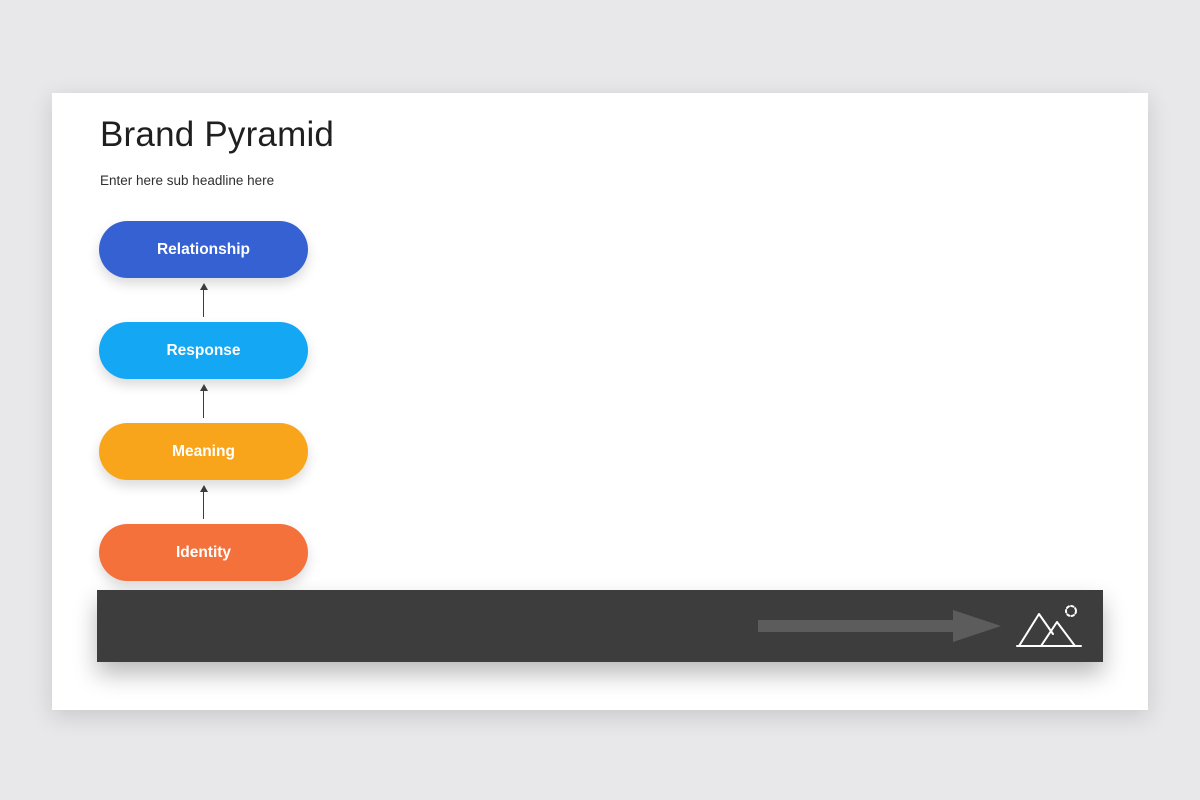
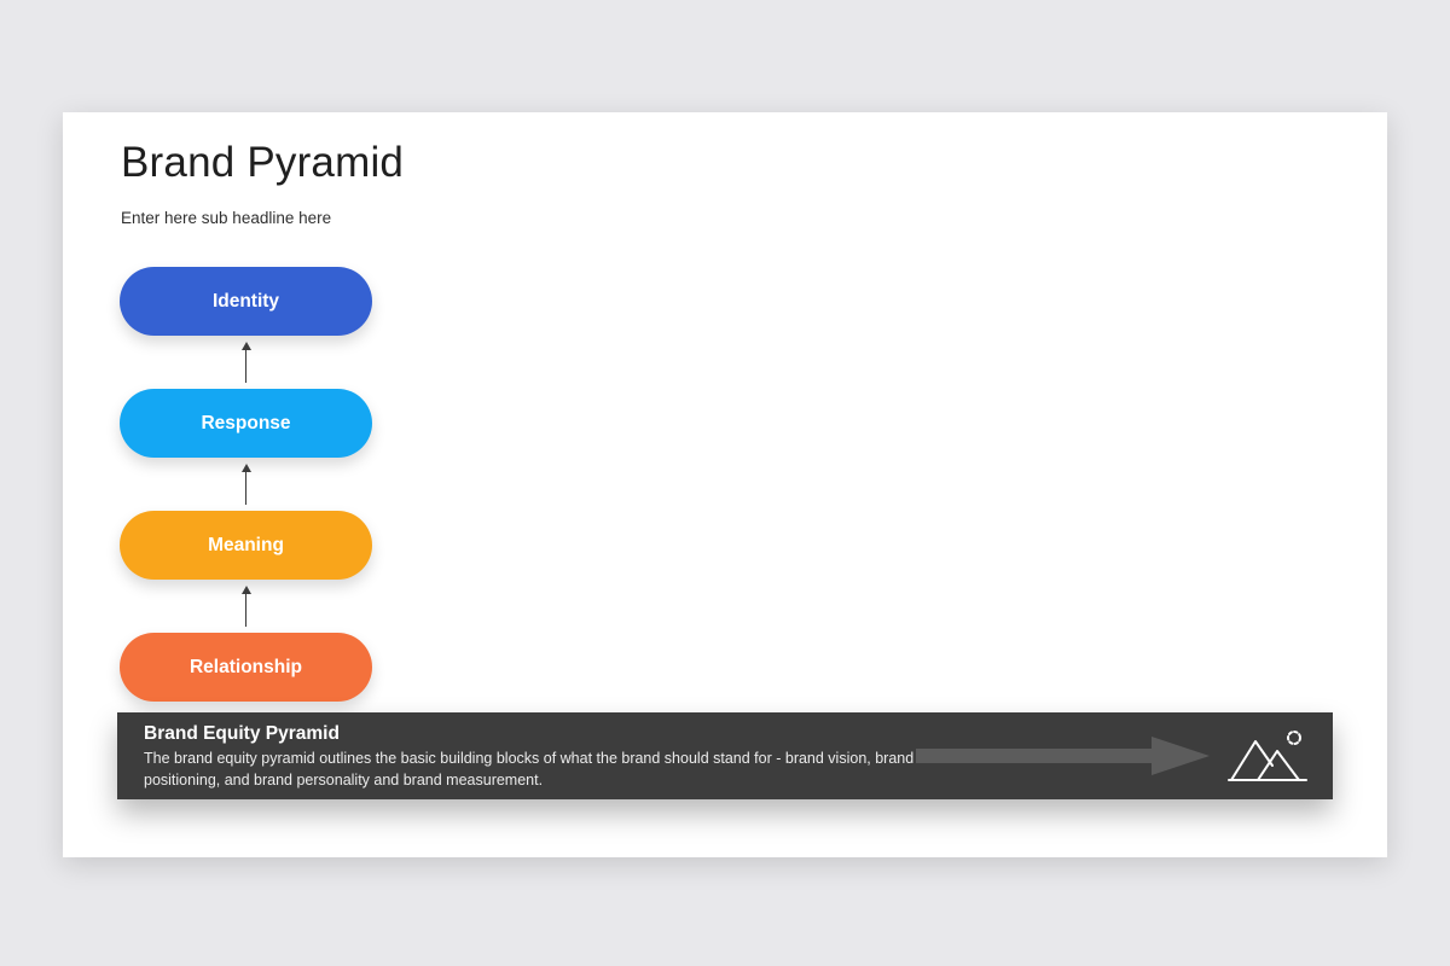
  Brand Pyramid
  Enter here sub headline here
- Relationship
+ Identity
  Response
  Meaning
- Identity
+ Relationship
+ Brand Equity Pyramid
+ The brand equity pyramid outlines the basic building blocks of what the brand should stand for - brand vision, brand positioning, and brand personality and brand measurement.
